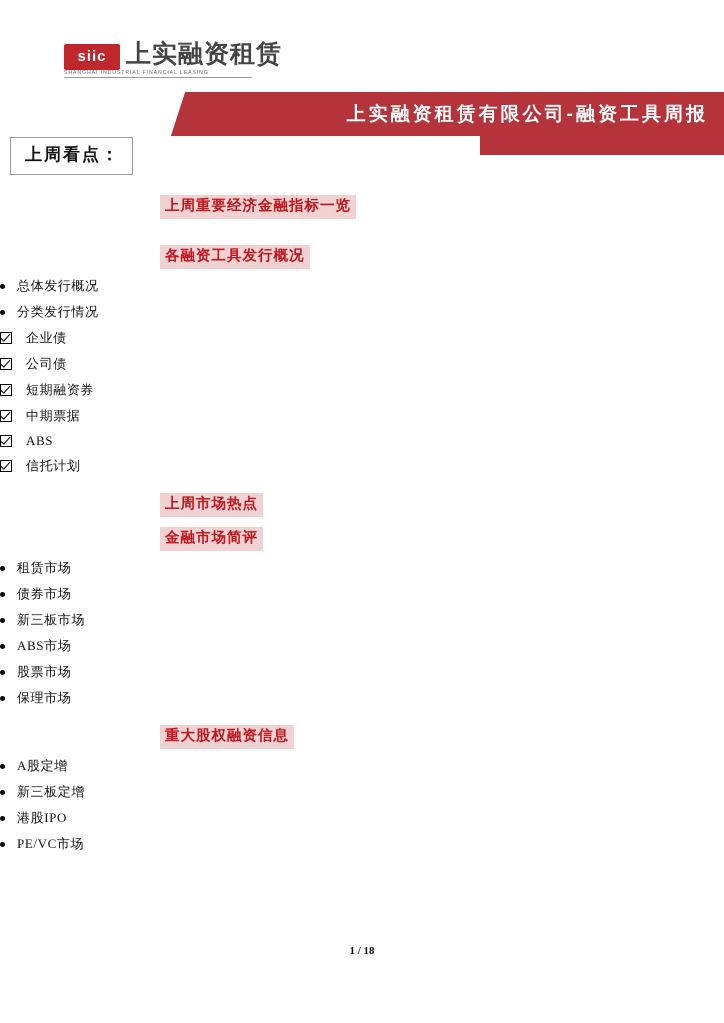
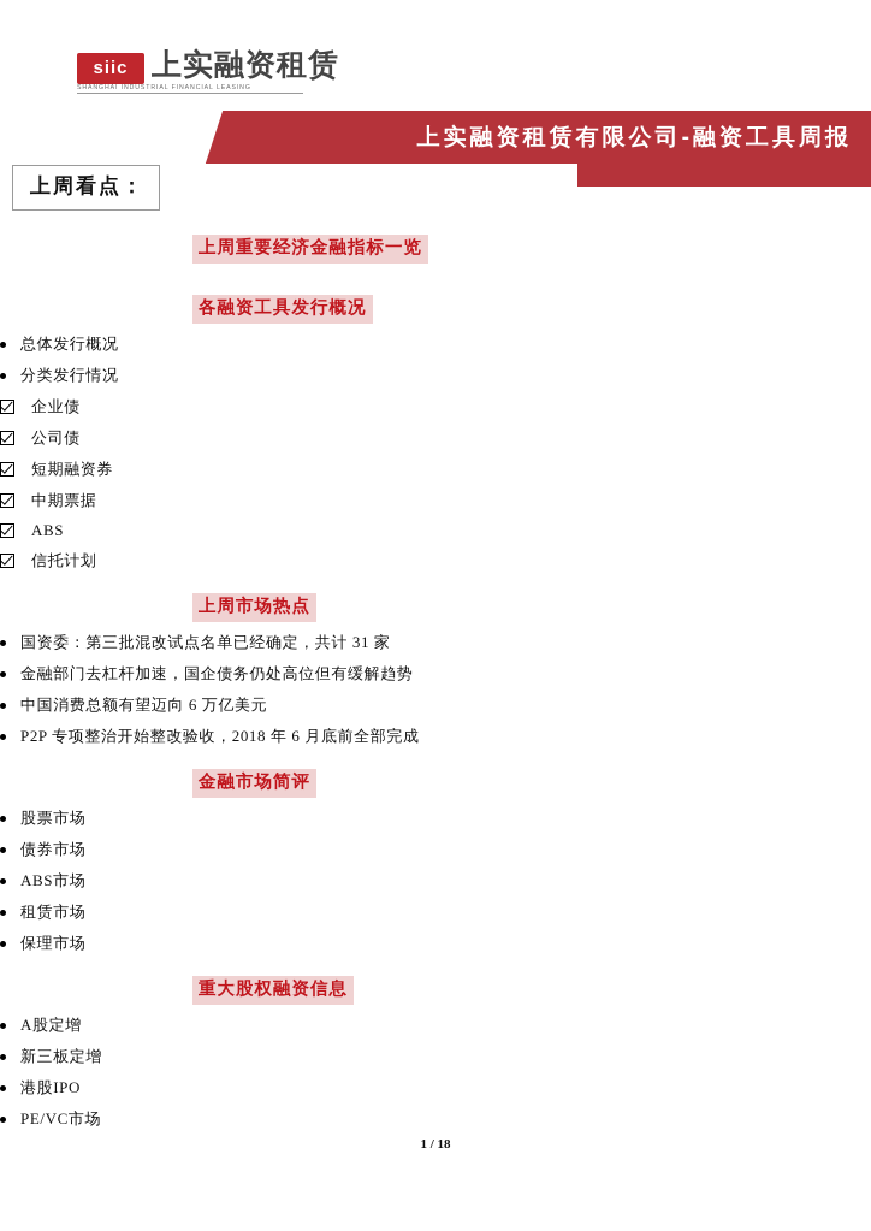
  siic
  上实融资租赁
  上实融资租赁有限公司-融资工具周报
  上周看点：
  上周重要经济金融指标一览
  各融资工具发行概况
  总体发行概况
  分类发行情况
  企业债
  公司债
  短期融资券
  中期票据
  ABS
  信托计划
  上周市场热点
+ 国资委：第三批混改试点名单已经确定，共计 31 家
+ 金融部门去杠杆加速，国企债务仍处高位但有缓解趋势
+ 中国消费总额有望迈向 6 万亿美元
+ P2P 专项整治开始整改验收，2018 年 6 月底前全部完成
  金融市场简评
- 租赁市场
+ 股票市场
  债券市场
- 新三板市场
  ABS市场
- 股票市场
+ 租赁市场
  保理市场
  重大股权融资信息
  A股定增
  新三板定增
  港股IPO
  PE/VC市场
  1 / 18
